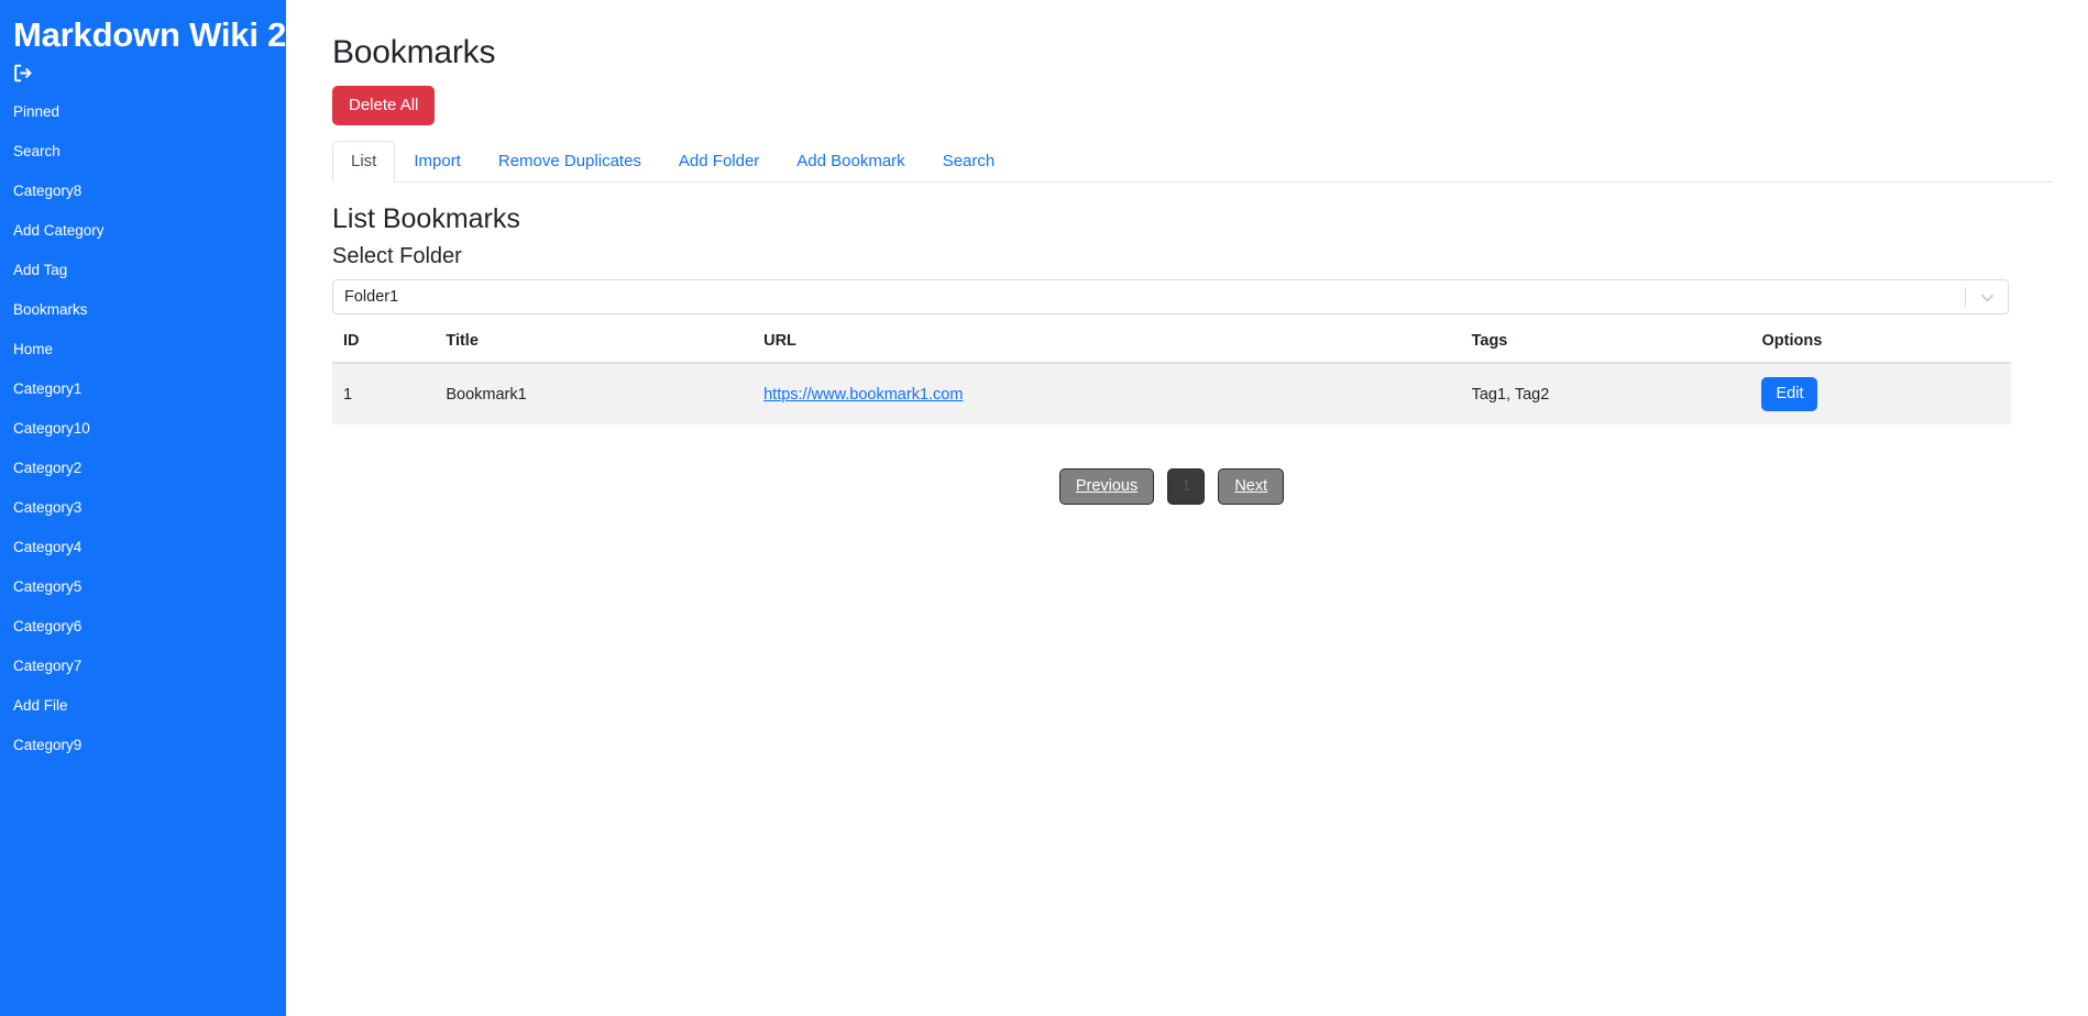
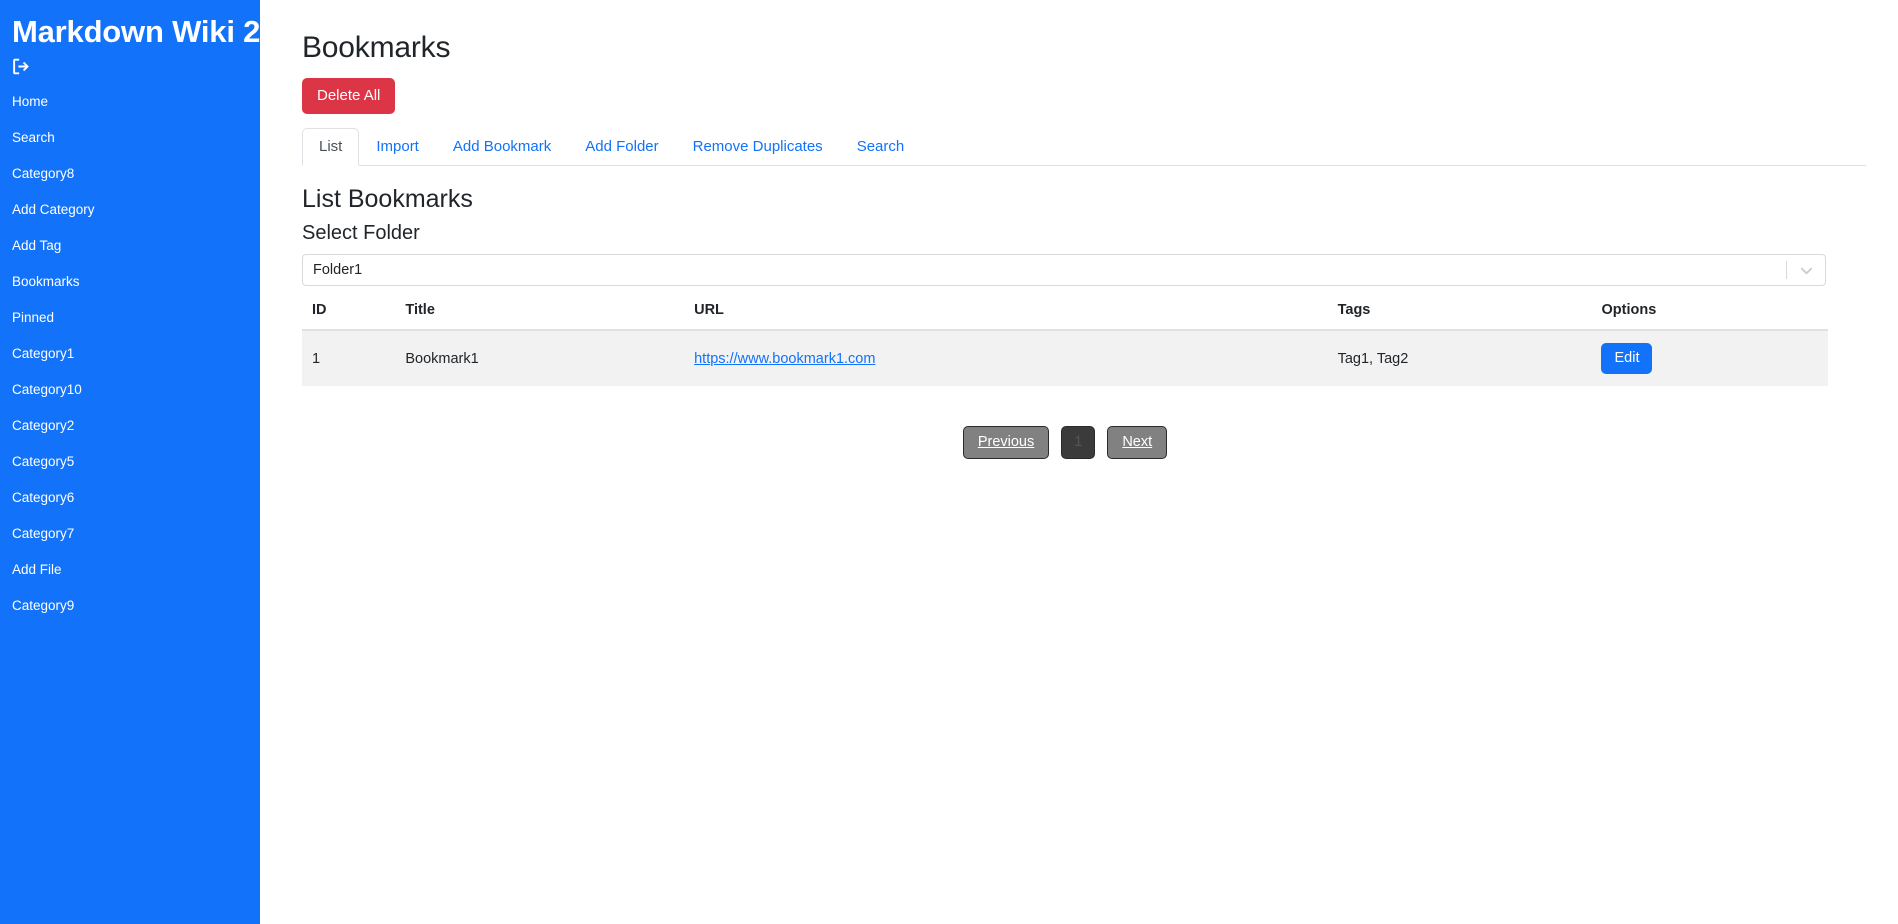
  Markdown Wiki 2
- Pinned
+ Home
  Search
  Category8
  Add Category
  Add Tag
  Bookmarks
- Home
+ Pinned
  Category1
  Category10
  Category2
- Category3
- Category4
  Category5
  Category6
  Category7
  Add File
  Category9
  Bookmarks
  Delete All
  List
  Import
- Remove Duplicates
+ Add Bookmark
  Add Folder
- Add Bookmark
+ Remove Duplicates
  Search
  List Bookmarks
  Select Folder
  Folder1
  ID	Title	URL	Tags	Options
  1	Bookmark1	https://www.bookmark1.com	Tag1, Tag2	Edit
  Previous
  1
  Next
